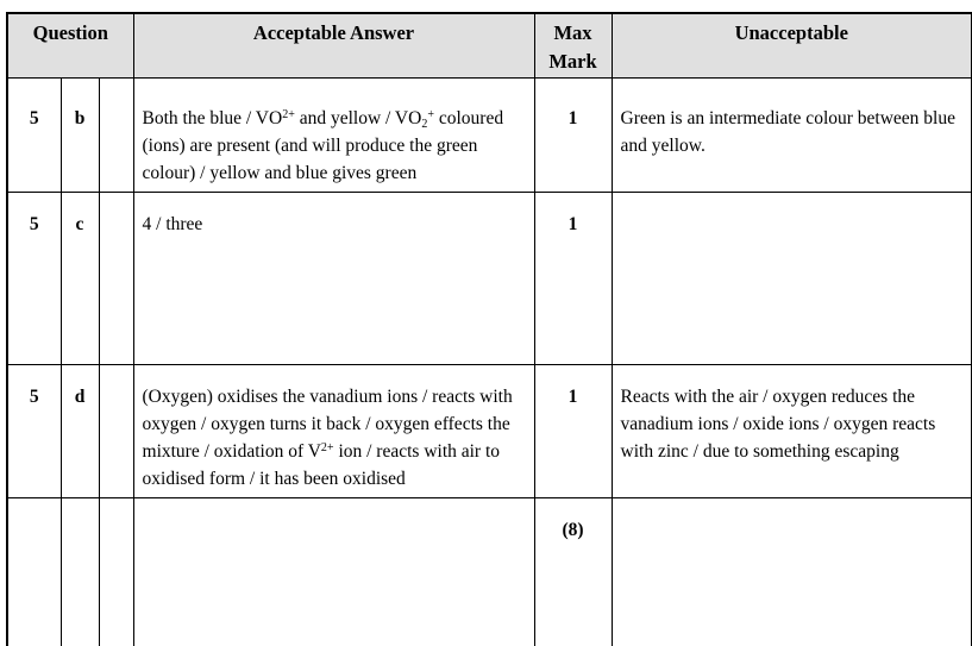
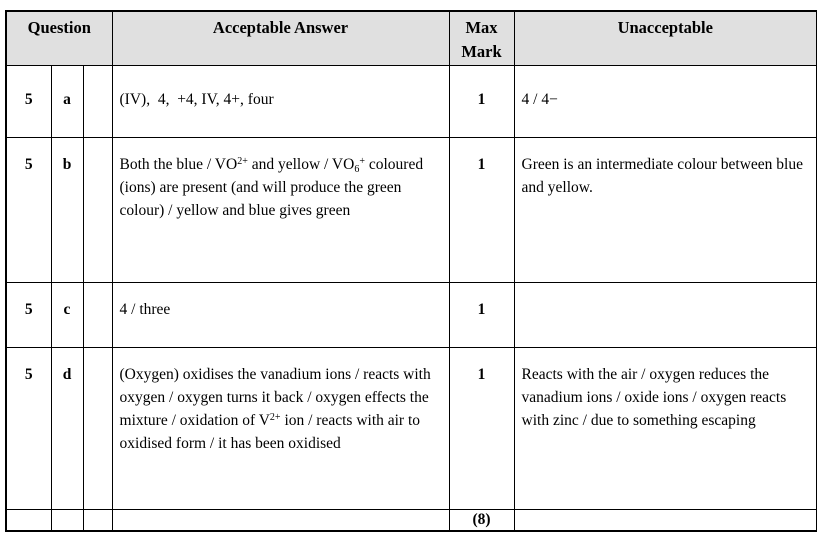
  Question	Acceptable Answer	Max Mark	Unacceptable
+ 5	a		(IV), 4, +4, IV, 4+, four	1	4 / 4−
- 5	b		Both the blue / VO2+ and yellow / VO2+ coloured (ions) are present (and will produce the green colour) / yellow and blue gives green	1	Green is an intermediate colour between blue and yellow.
+ 5	b		Both the blue / VO2+ and yellow / VO6+ coloured (ions) are present (and will produce the green colour) / yellow and blue gives green	1	Green is an intermediate colour between blue and yellow.
  5	c		4 / three	1
  5	d		(Oxygen) oxidises the vanadium ions / reacts with oxygen / oxygen turns it back / oxygen effects the mixture / oxidation of V2+ ion / reacts with air to oxidised form / it has been oxidised	1	Reacts with the air / oxygen reduces the vanadium ions / oxide ions / oxygen reacts with zinc / due to something escaping
  				(8)
